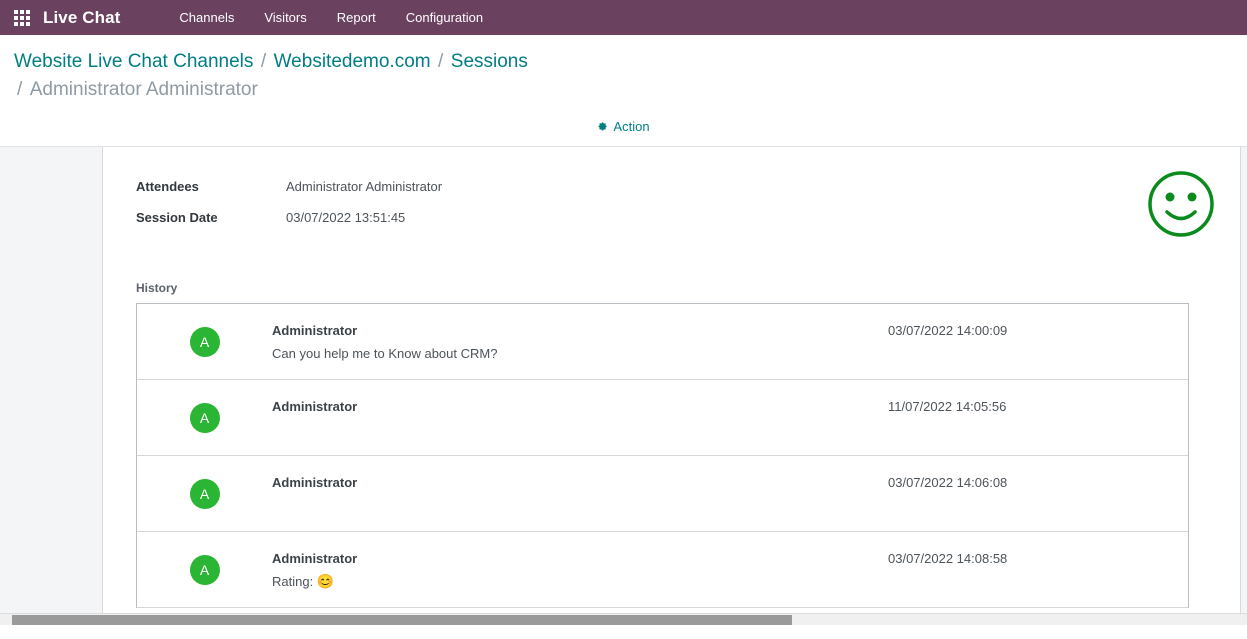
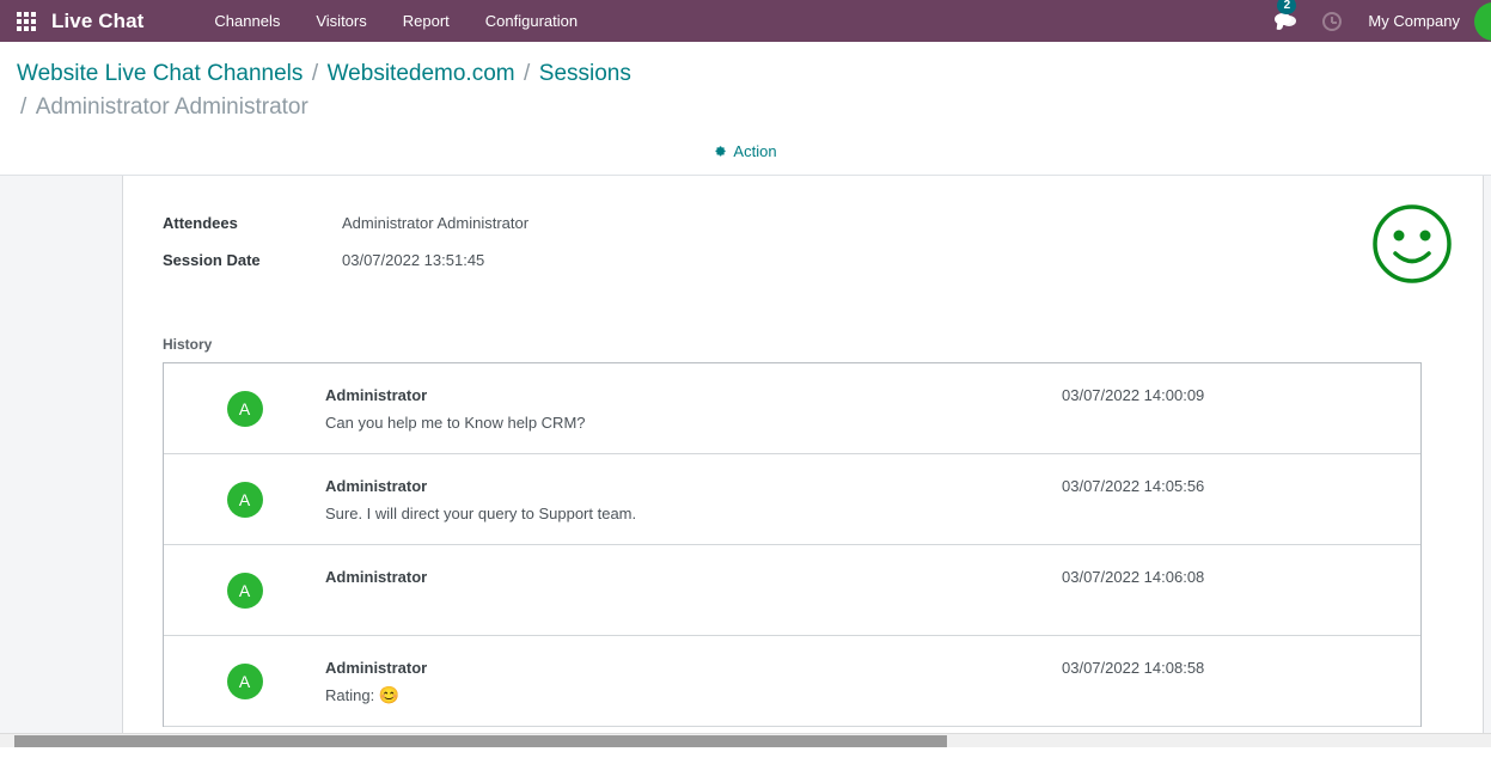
  Live Chat
  Channels
  Visitors
  Report
  Configuration
+ 2
+ My Company
  Website Live Chat Channels / Websitedemo.com / Sessions
  / Administrator Administrator
  Action
  Attendees
  Administrator Administrator
  Session Date
  03/07/2022 13:51:45
  History
  A
  Administrator
- Can you help me to Know about CRM?
+ Can you help me to Know help CRM?
  03/07/2022 14:00:09
  A
  Administrator
+ Sure. I will direct your query to Support team.
- 11/07/2022 14:05:56
+ 03/07/2022 14:05:56
  A
  Administrator
  03/07/2022 14:06:08
  A
  Administrator
  Rating: 😊
  03/07/2022 14:08:58
